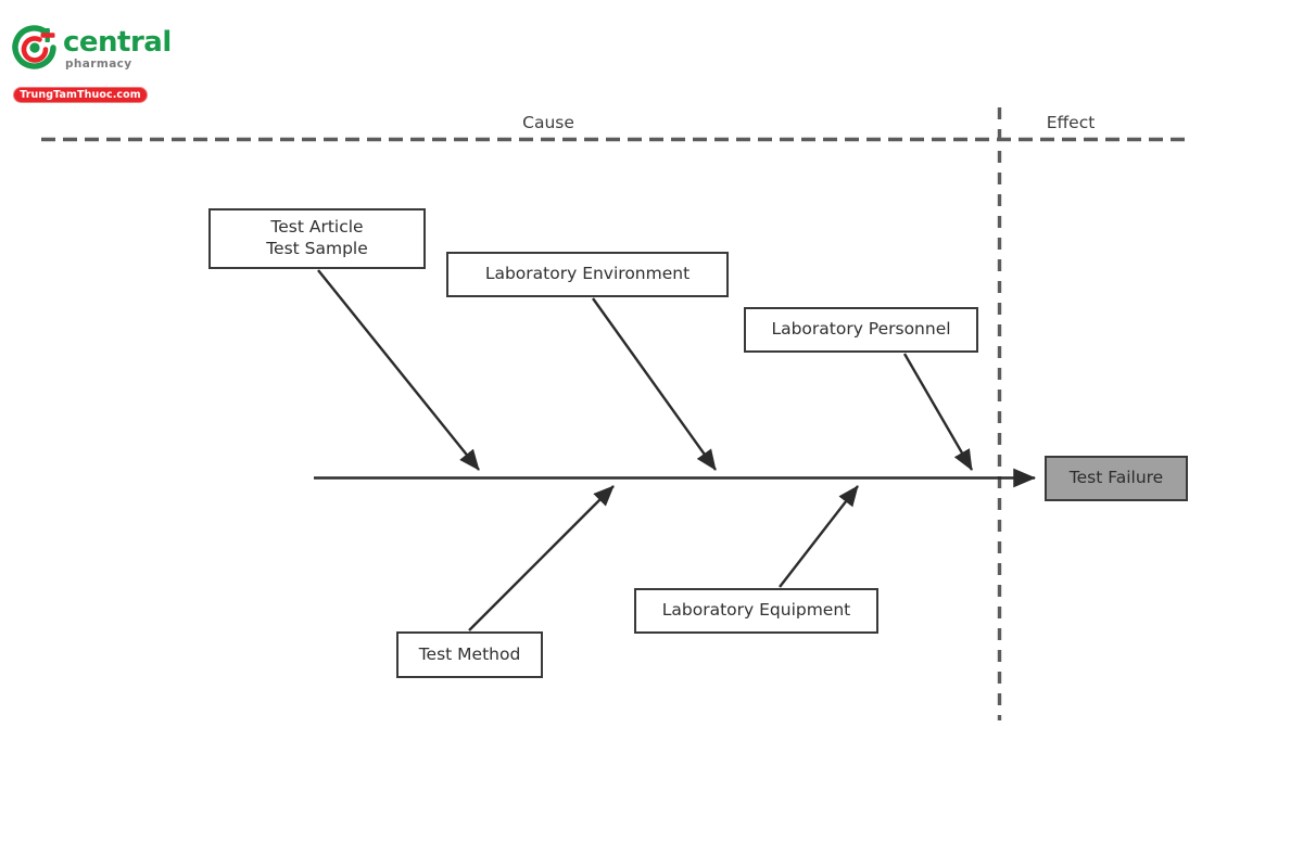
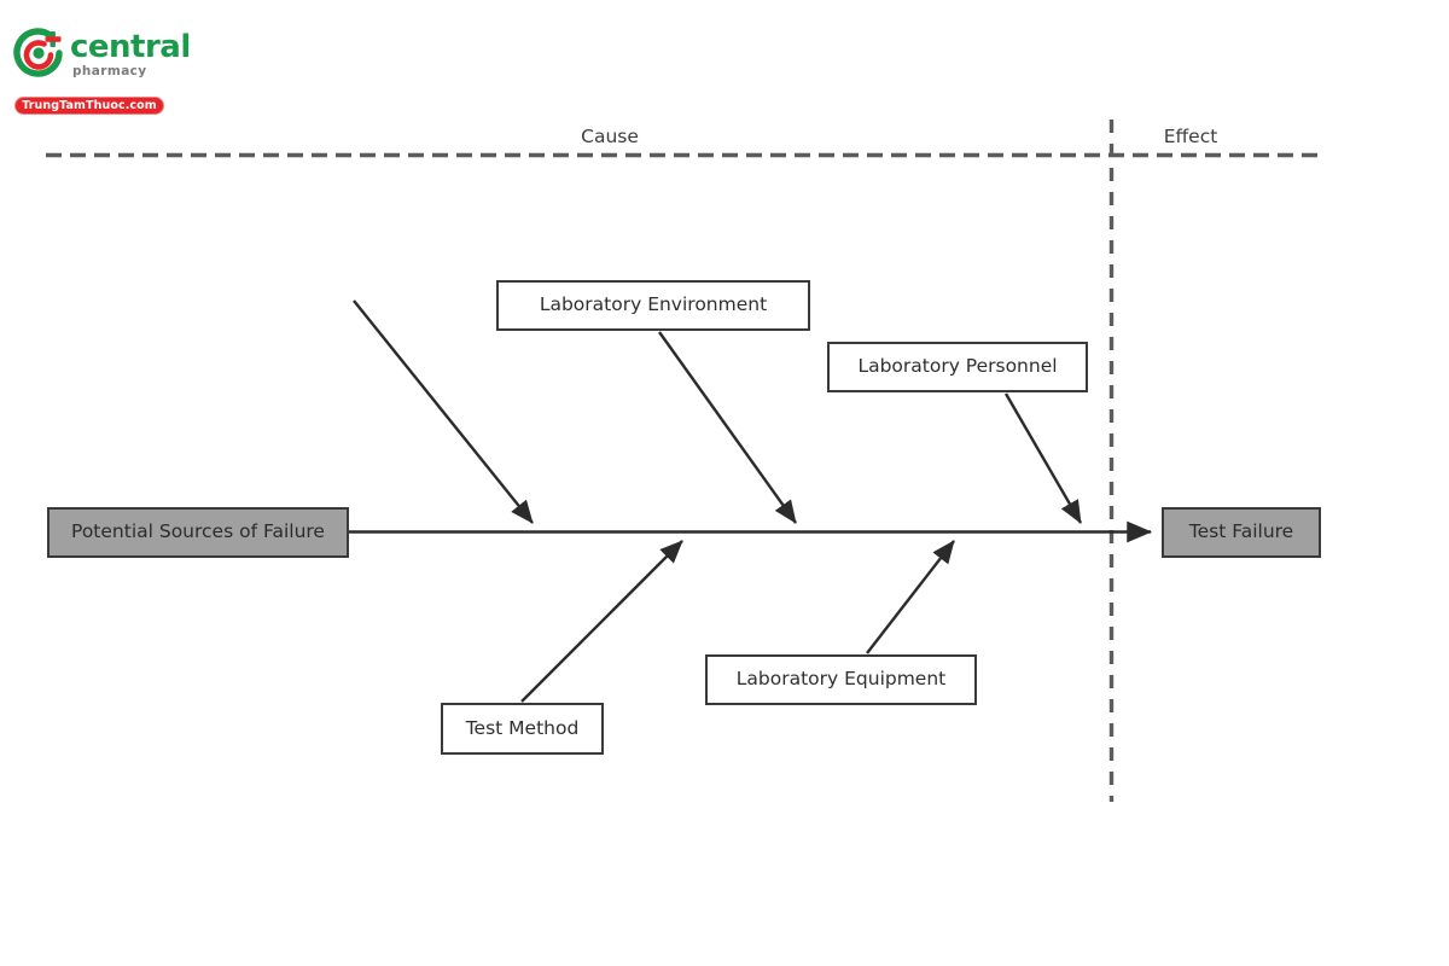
  central
  pharmacy
  TrungTamThuoc.com
  Cause
  Effect
- Test Article
- Test Sample
  Laboratory Environment
  Laboratory Personnel
  Test Method
  Laboratory Equipment
+ Potential Sources of Failure
  Test Failure
